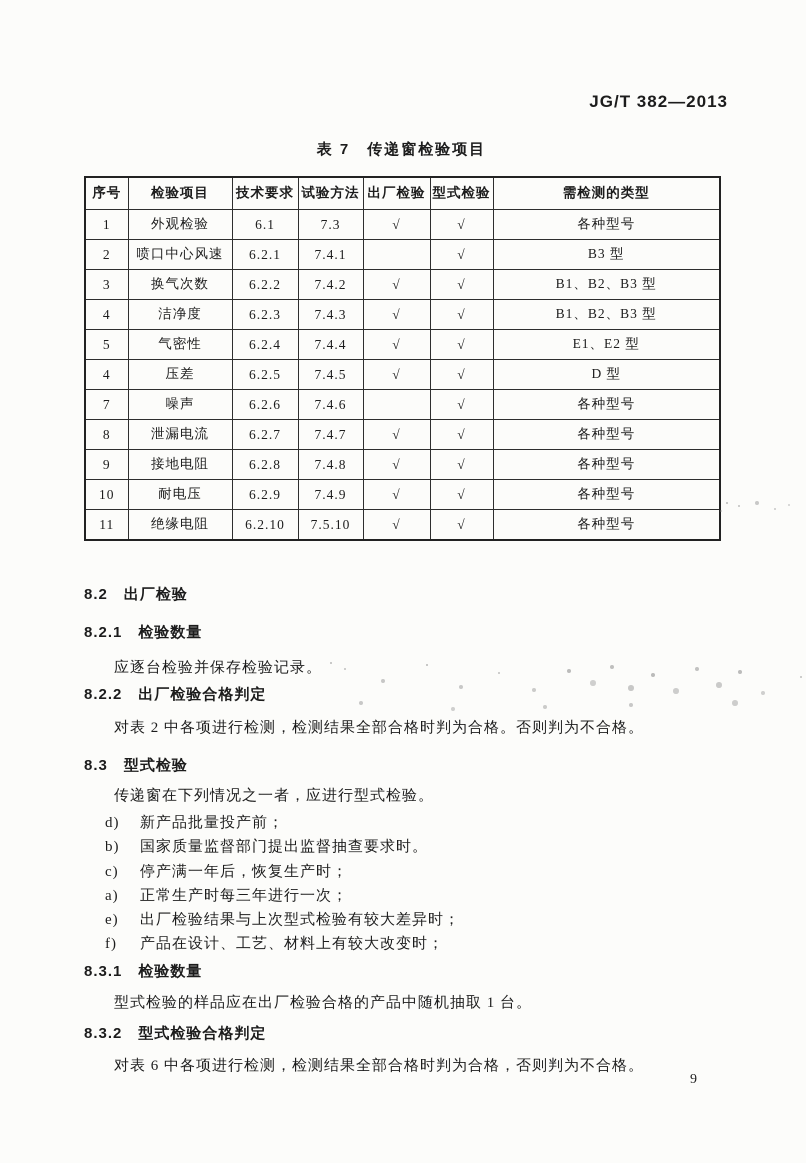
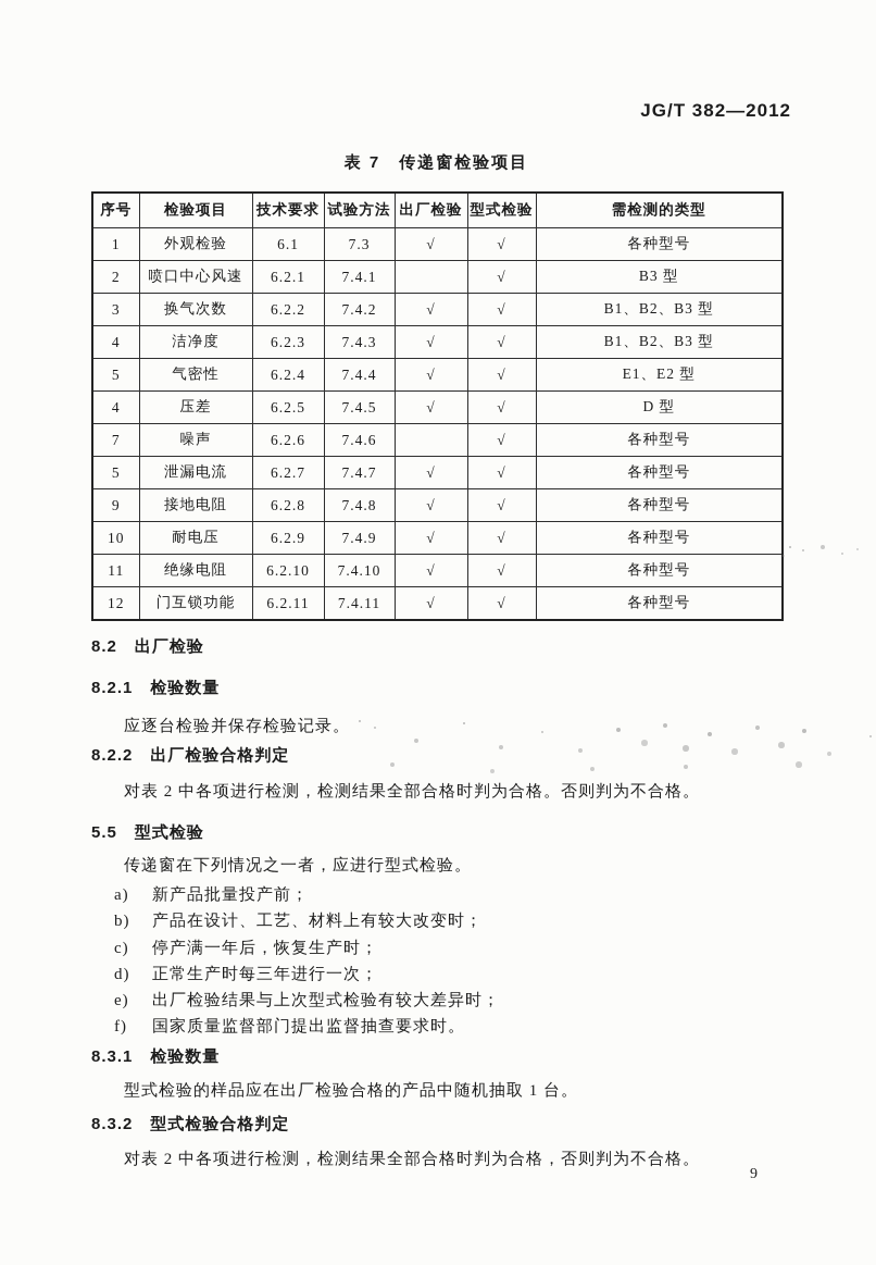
- JG/T 382—2013
+ JG/T 382—2012
  表 7 传递窗检验项目
  序号	检验项目	技术要求	试验方法	出厂检验	型式检验	需检测的类型
  1	外观检验	6.1	7.3	√	√	各种型号
  2	喷口中心风速	6.2.1	7.4.1		√	B3 型
  3	换气次数	6.2.2	7.4.2	√	√	B1、B2、B3 型
  4	洁净度	6.2.3	7.4.3	√	√	B1、B2、B3 型
  5	气密性	6.2.4	7.4.4	√	√	E1、E2 型
  4	压差	6.2.5	7.4.5	√	√	D 型
  7	噪声	6.2.6	7.4.6		√	各种型号
- 8	泄漏电流	6.2.7	7.4.7	√	√	各种型号
+ 5	泄漏电流	6.2.7	7.4.7	√	√	各种型号
  9	接地电阻	6.2.8	7.4.8	√	√	各种型号
  10	耐电压	6.2.9	7.4.9	√	√	各种型号
- 11	绝缘电阻	6.2.10	7.5.10	√	√	各种型号
+ 11	绝缘电阻	6.2.10	7.4.10	√	√	各种型号
+ 12	门互锁功能	6.2.11	7.4.11	√	√	各种型号
  8.2 出厂检验
  8.2.1 检验数量
  应逐台检验并保存检验记录。
  8.2.2 出厂检验合格判定
  对表 2 中各项进行检测，检测结果全部合格时判为合格。否则判为不合格。
- 8.3 型式检验
+ 5.5 型式检验
  传递窗在下列情况之一者，应进行型式检验。
- d) 新产品批量投产前；
+ a) 新产品批量投产前；
- b) 国家质量监督部门提出监督抽查要求时。
+ b) 产品在设计、工艺、材料上有较大改变时；
  c) 停产满一年后，恢复生产时；
- a) 正常生产时每三年进行一次；
+ d) 正常生产时每三年进行一次；
  e) 出厂检验结果与上次型式检验有较大差异时；
- f) 产品在设计、工艺、材料上有较大改变时；
+ f) 国家质量监督部门提出监督抽查要求时。
  8.3.1 检验数量
  型式检验的样品应在出厂检验合格的产品中随机抽取 1 台。
  8.3.2 型式检验合格判定
- 对表 6 中各项进行检测，检测结果全部合格时判为合格，否则判为不合格。
+ 对表 2 中各项进行检测，检测结果全部合格时判为合格，否则判为不合格。
  9
